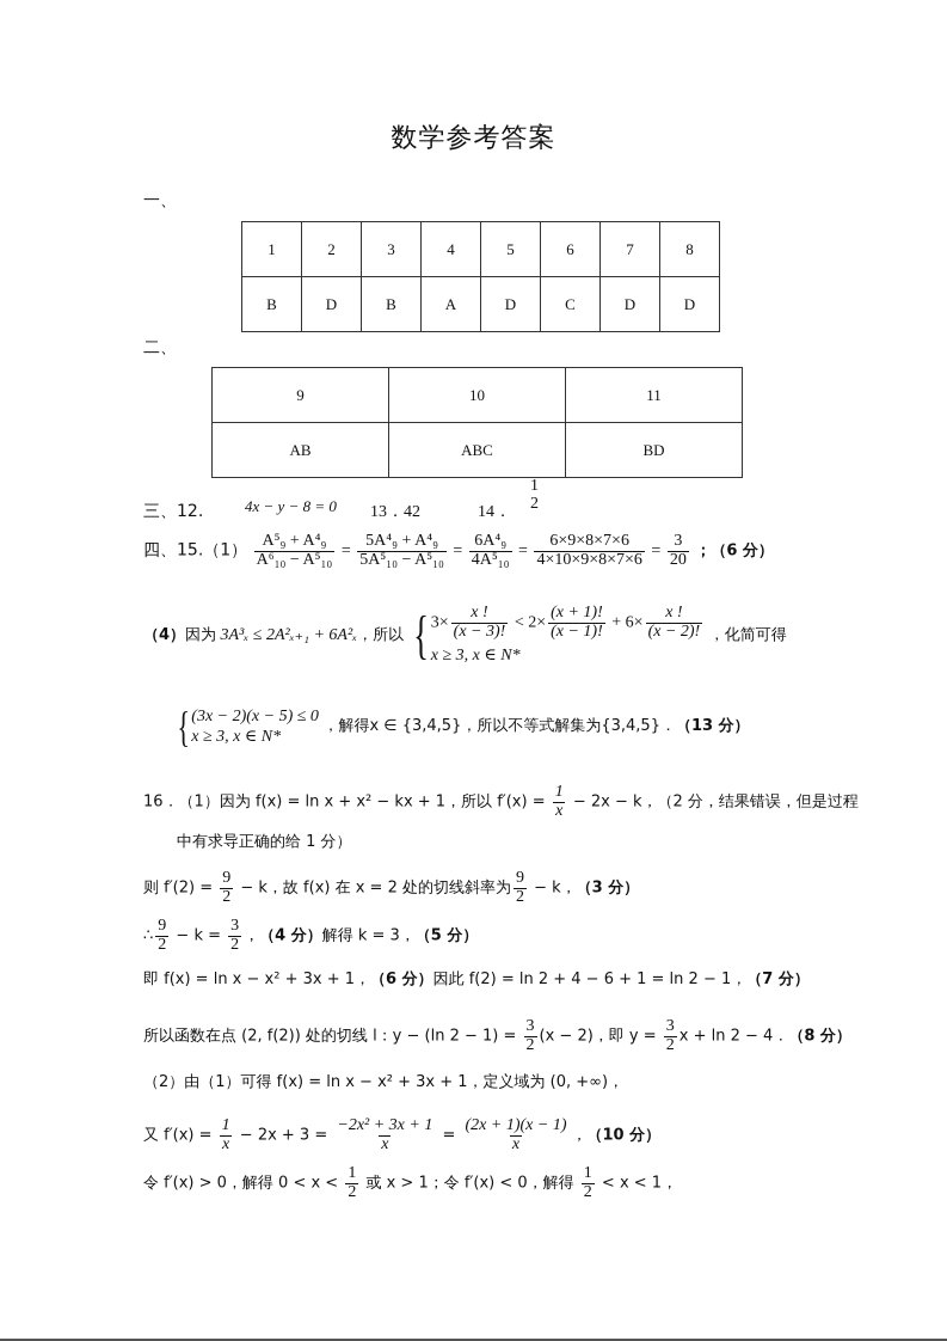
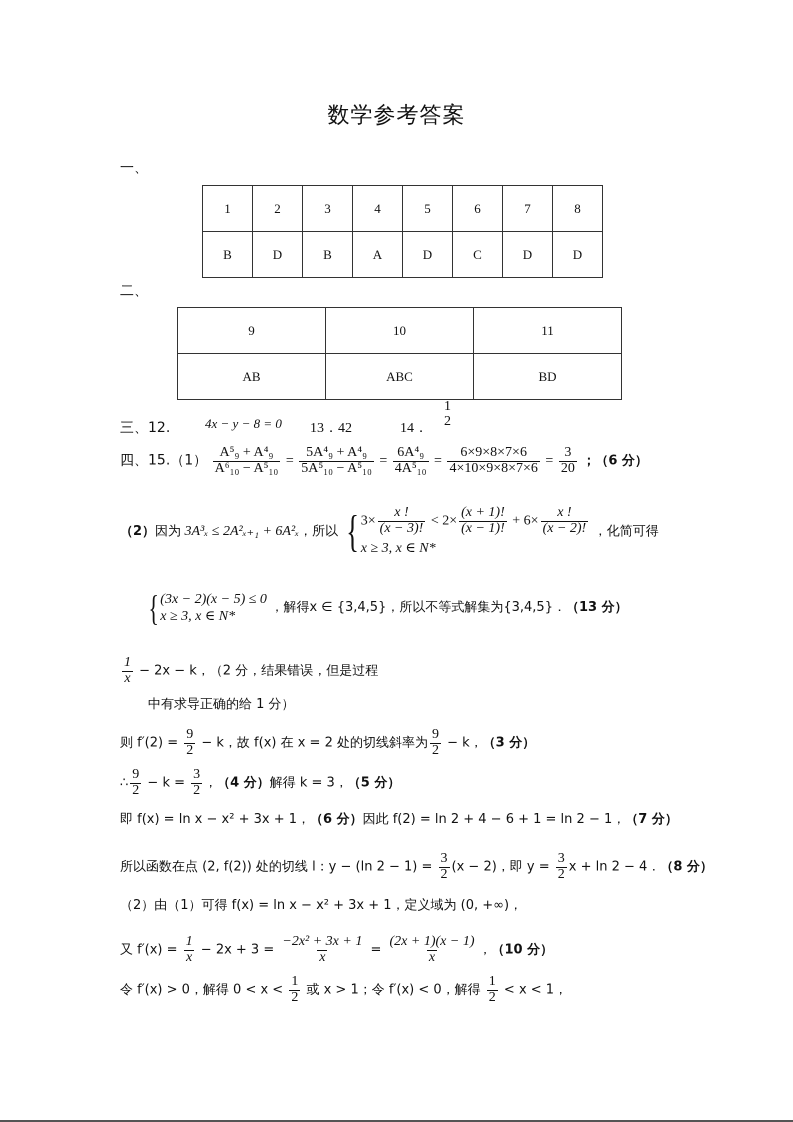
  数学参考答案
  一、
  1	2	3	4	5	6	7	8
  B	D	B	A	D	C	D	D
  二、
  9	10	11
  AB	ABC	BD
  三、12.
  4x − y − 8 = 0
  13．42
  14．
  1
  2
  四、15.（1）
  A⁵₉ + A⁴₉
  A⁶₁₀ − A⁵₁₀
  =
  5A⁴₉ + A⁴₉
  5A⁵₁₀ − A⁵₁₀
  =
  6A⁴₉
  4A⁵₁₀
  =
  6×9×8×7×6
  4×10×9×8×7×6
  =
  3
  20
  ；（6 分）
- （4）因为 3A³ₓ ≤ 2A²ₓ₊₁ + 6A²ₓ，所以
+ （2）因为 3A³ₓ ≤ 2A²ₓ₊₁ + 6A²ₓ，所以
  {
  3×
  x !
  (x − 3)!
  < 2×
  (x + 1)!
  (x − 1)!
  + 6×
  x !
  (x − 2)!
  x ≥ 3, x ∈ N*
  ，化简可得
  {
  (3x − 2)(x − 5) ≤ 0
  x ≥ 3, x ∈ N*
  ，解得x ∈ {3,4,5}，所以不等式解集为{3,4,5}．（13 分）
- 16．（1）因为 f(x) = ln x + x² − kx + 1，所以 f′(x) =
  1
  x
  − 2x − k，（2 分，结果错误，但是过程
  中有求导正确的给 1 分）
  则 f′(2) =
  9
  2
  − k，故 f(x) 在 x = 2 处的切线斜率为
  9
  2
  − k，（3 分）
  ∴
  9
  2
  − k =
  3
  2
  ，（4 分）解得 k = 3，（5 分）
  即 f(x) = ln x − x² + 3x + 1，（6 分）因此 f(2) = ln 2 + 4 − 6 + 1 = ln 2 − 1，（7 分）
  所以函数在点 (2, f(2)) 处的切线 l：y − (ln 2 − 1) =
  3
  2
  (x − 2)，即 y =
  3
  2
  x + ln 2 − 4．（8 分）
  （2）由（1）可得 f(x) = ln x − x² + 3x + 1，定义域为 (0, +∞)，
  又 f′(x) =
  1
  x
  − 2x + 3 =
  −2x² + 3x + 1
  x
  =
  (2x + 1)(x − 1)
  x
  ，（10 分）
  令 f′(x) > 0，解得 0 < x <
  1
  2
  或 x > 1；令 f′(x) < 0，解得
  1
  2
  < x < 1，
